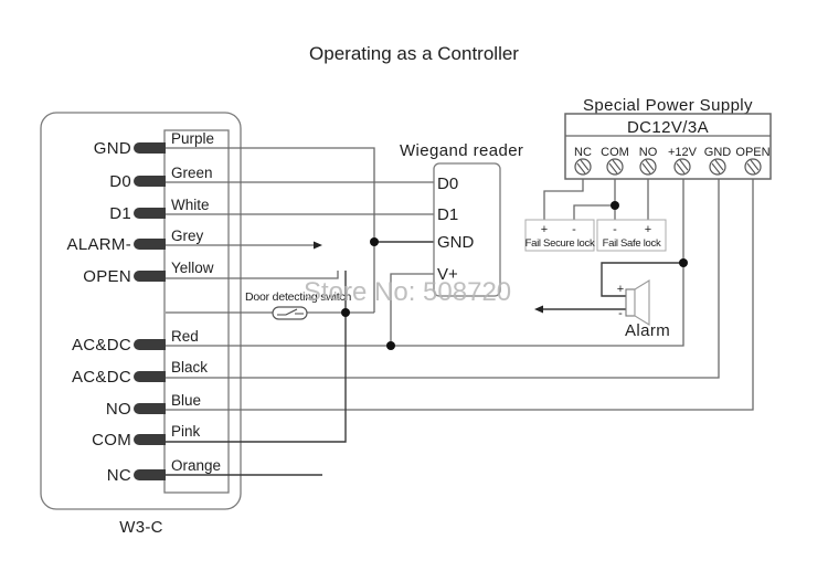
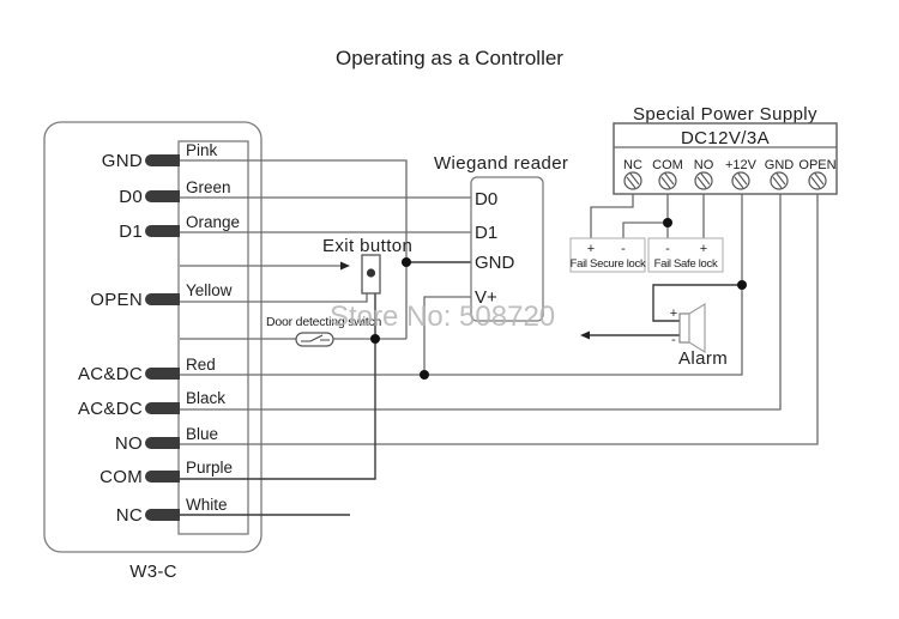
  Operating as a Controller
  W3-C
  GND
- Purple
+ Pink
  D0
  Green
  D1
- White
+ Orange
- ALARM-
- Grey
  OPEN
  Yellow
  AC&DC
  Red
  AC&DC
  Black
  NO
  Blue
  COM
- Pink
+ Purple
  NC
- Orange
+ White
+ Exit button
  Door detecting switch
  Wiegand reader
  D0
  D1
  GND
  V+
  Special Power Supply
  DC12V/3A
  NC
  COM
  NO
  +12V
  GND
  OPEN
  +
  -
  Fail Secure lock
  -
  +
  Fail Safe lock
  +
  -
  Alarm
  Store No: 508720
